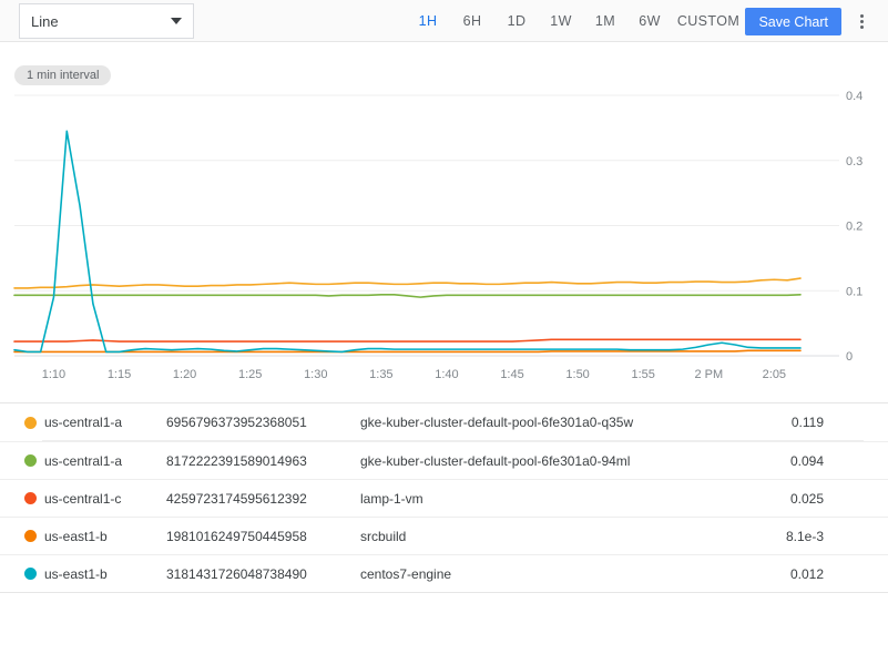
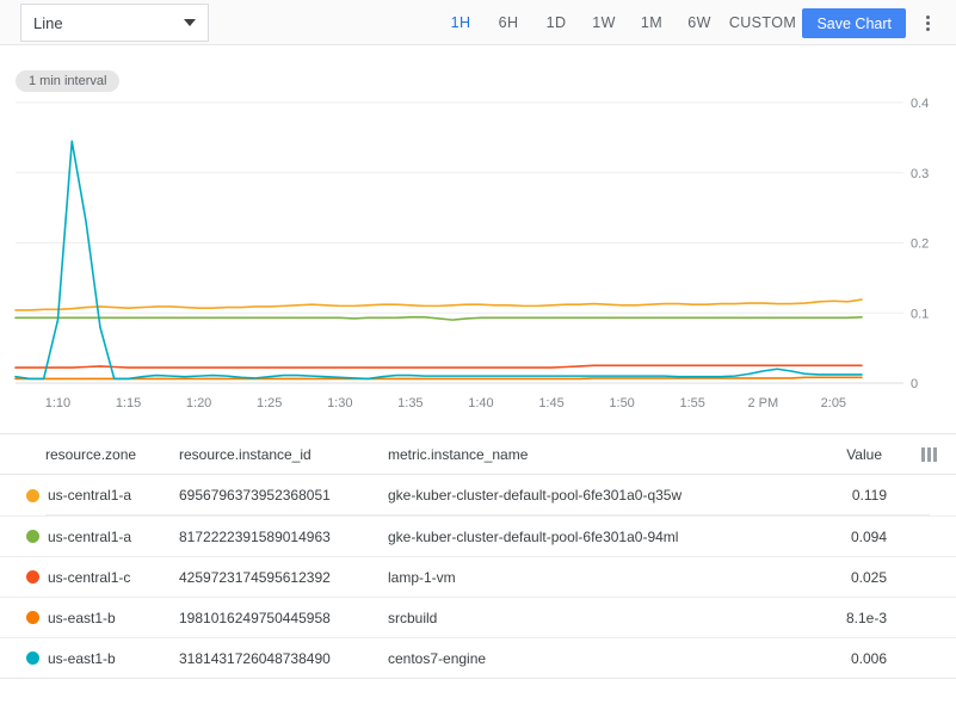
  Line
  1H
  6H
  1D
  1W
  1M
  6W
  CUSTOM
  Save Chart
  1 min interval
  0
  0.1
  0.2
  0.3
  0.4
  1:10
  1:15
  1:20
  1:25
  1:30
  1:35
  1:40
  1:45
  1:50
  1:55
  2 PM
  2:05
+ resource.zone
+ resource.instance_id
+ metric.instance_name
+ Value
  us-central1-a
  6956796373952368051
  gke-kuber-cluster-default-pool-6fe301a0-q35w
  0.119
  us-central1-a
  8172222391589014963
  gke-kuber-cluster-default-pool-6fe301a0-94ml
  0.094
  us-central1-c
  4259723174595612392
  lamp-1-vm
  0.025
  us-east1-b
  1981016249750445958
  srcbuild
  8.1e-3
  us-east1-b
  3181431726048738490
  centos7-engine
- 0.012
+ 0.006
